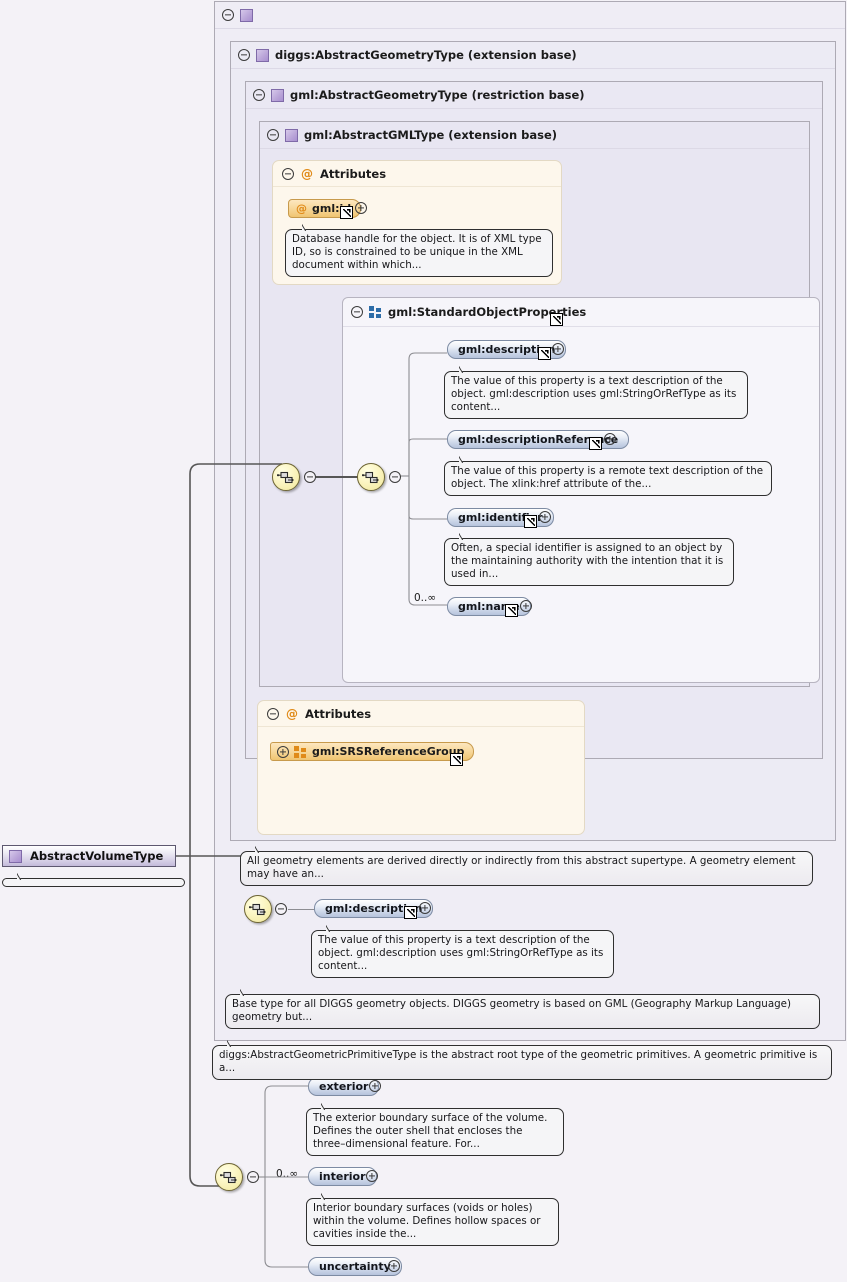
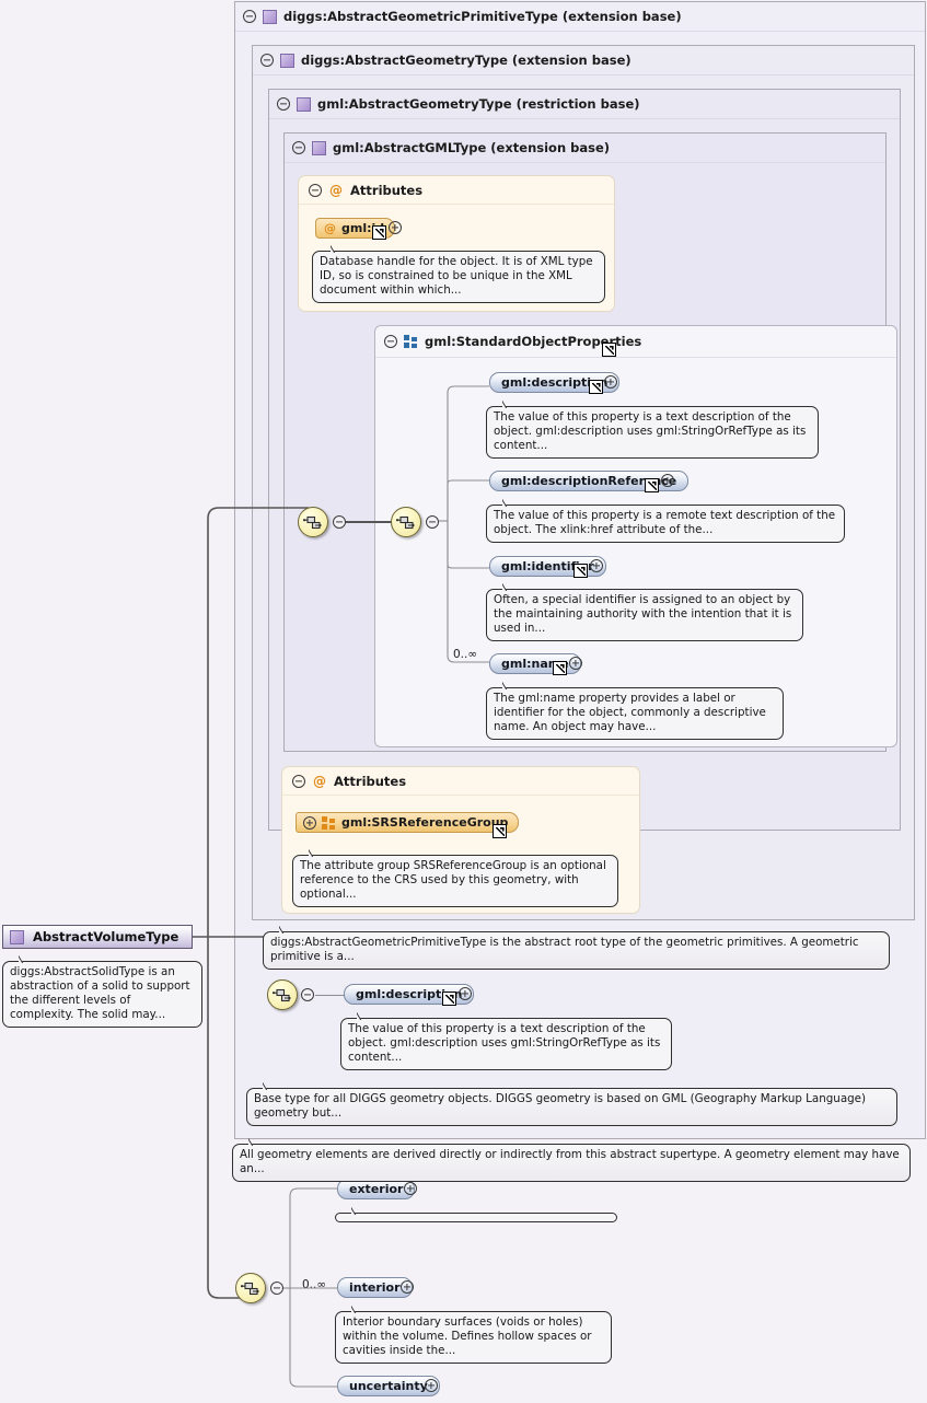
+ diggs:AbstractGeometricPrimitiveType (extension base)
  diggs:AbstractGeometryType (extension base)
  gml:AbstractGeometryType (restriction base)
  gml:AbstractGMLType (extension base)
  @
  Attributes
  @
  Database handle for the object. It is of XML type ID, so is constrained to be unique in the XML document within which...
  gml:StandardObjectProperties
  gml:descript
  The value of this property is a text description of the object. gml:description uses gml:StringOrRefType as its content...
  gml:descriptionRefer
  The value of this property is a remote text description of the object. The xlink:href attribute of the...
  gml:identi
  Often, a special identifier is assigned to an object by the maintaining authority with the intention that it is used in...
  0..∞
  gml:na
+ The gml:name property provides a label or identifier for the object, commonly a descriptive name. An object may have...
  @
  Attributes
  gml:SRSReferenceGroup
+ The attribute group SRSReferenceGroup is an optional reference to the CRS used by this geometry, with optional...
- All geometry elements are derived directly or indirectly from this abstract supertype. A geometry element may have an...
+ diggs:AbstractGeometricPrimitiveType is the abstract root type of the geometric primitives. A geometric primitive is a...
  Base type for all DIGGS geometry objects. DIGGS geometry is based on GML (Geography Markup Language) geometry but...
- diggs:AbstractGeometricPrimitiveType is the abstract root type of the geometric primitives. A geometric primitive is a...
+ All geometry elements are derived directly or indirectly from this abstract supertype. A geometry element may have an...
  gml:descript
  The value of this property is a text description of the object. gml:description uses gml:StringOrRefType as its content...
  AbstractVolumeType
+ diggs:AbstractSolidType is an abstraction of a solid to support the different levels of complexity. The solid may...
  exterior
- The exterior boundary surface of the volume. Defines the outer shell that encloses the three–dimensional feature. For...
  0..∞
  interior
  Interior boundary surfaces (voids or holes) within the volume. Defines hollow spaces or cavities inside the...
  uncertaint
